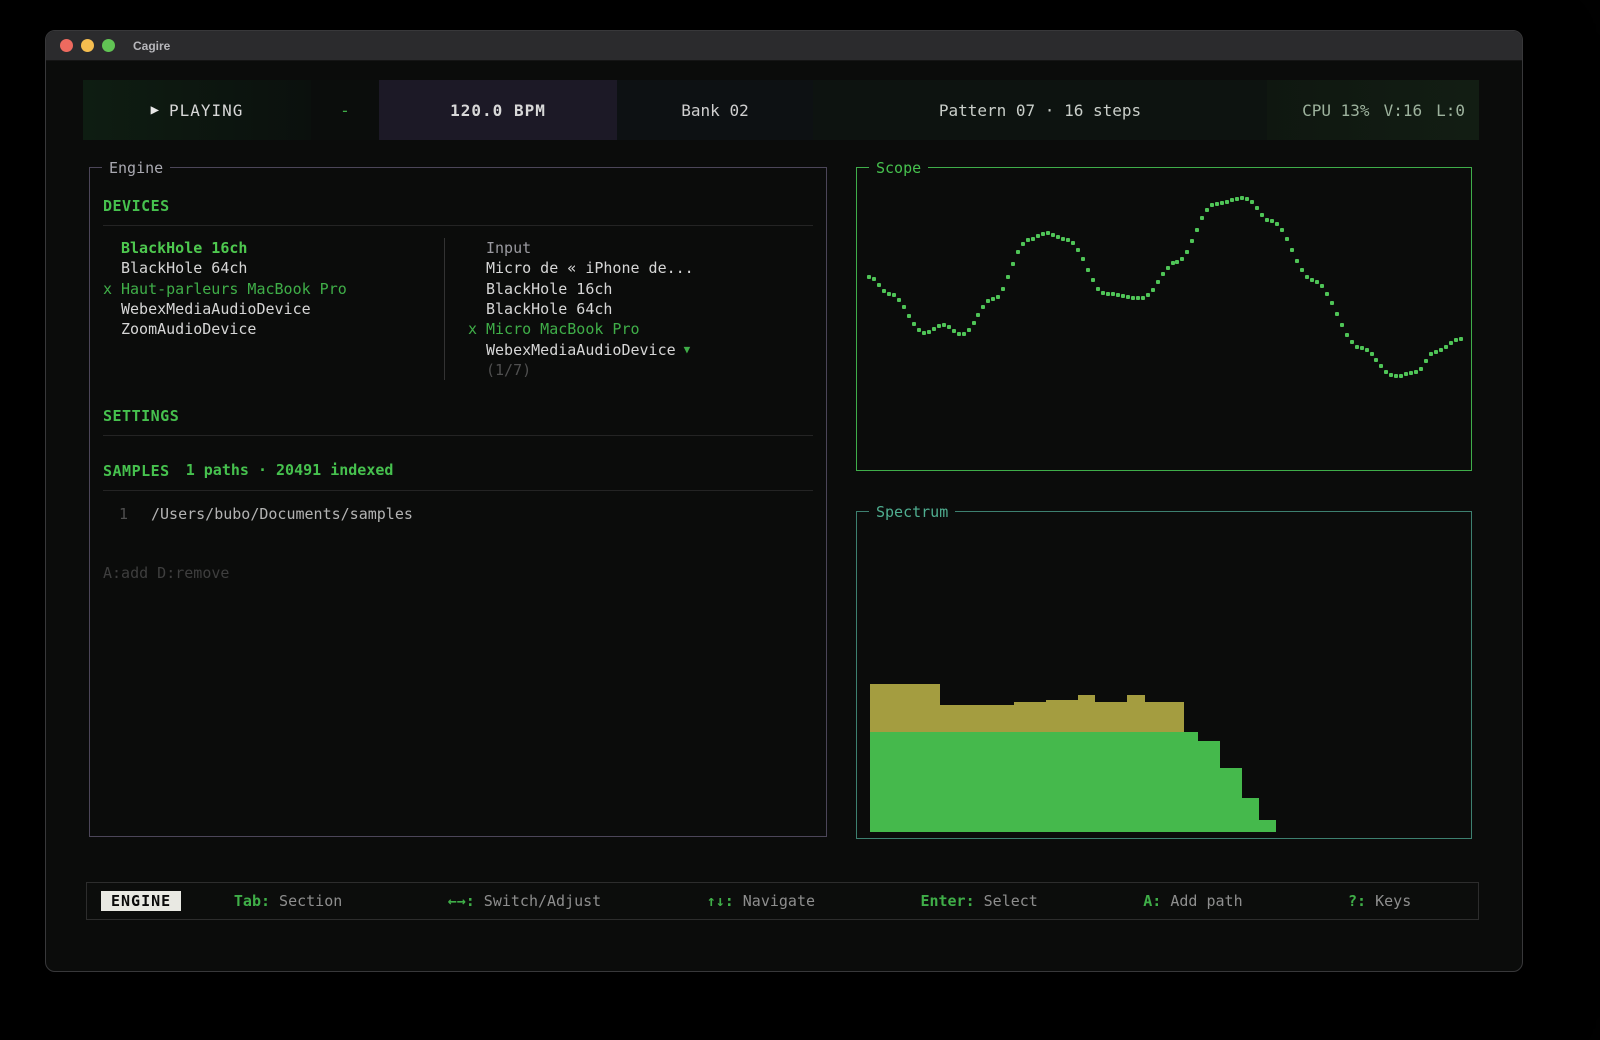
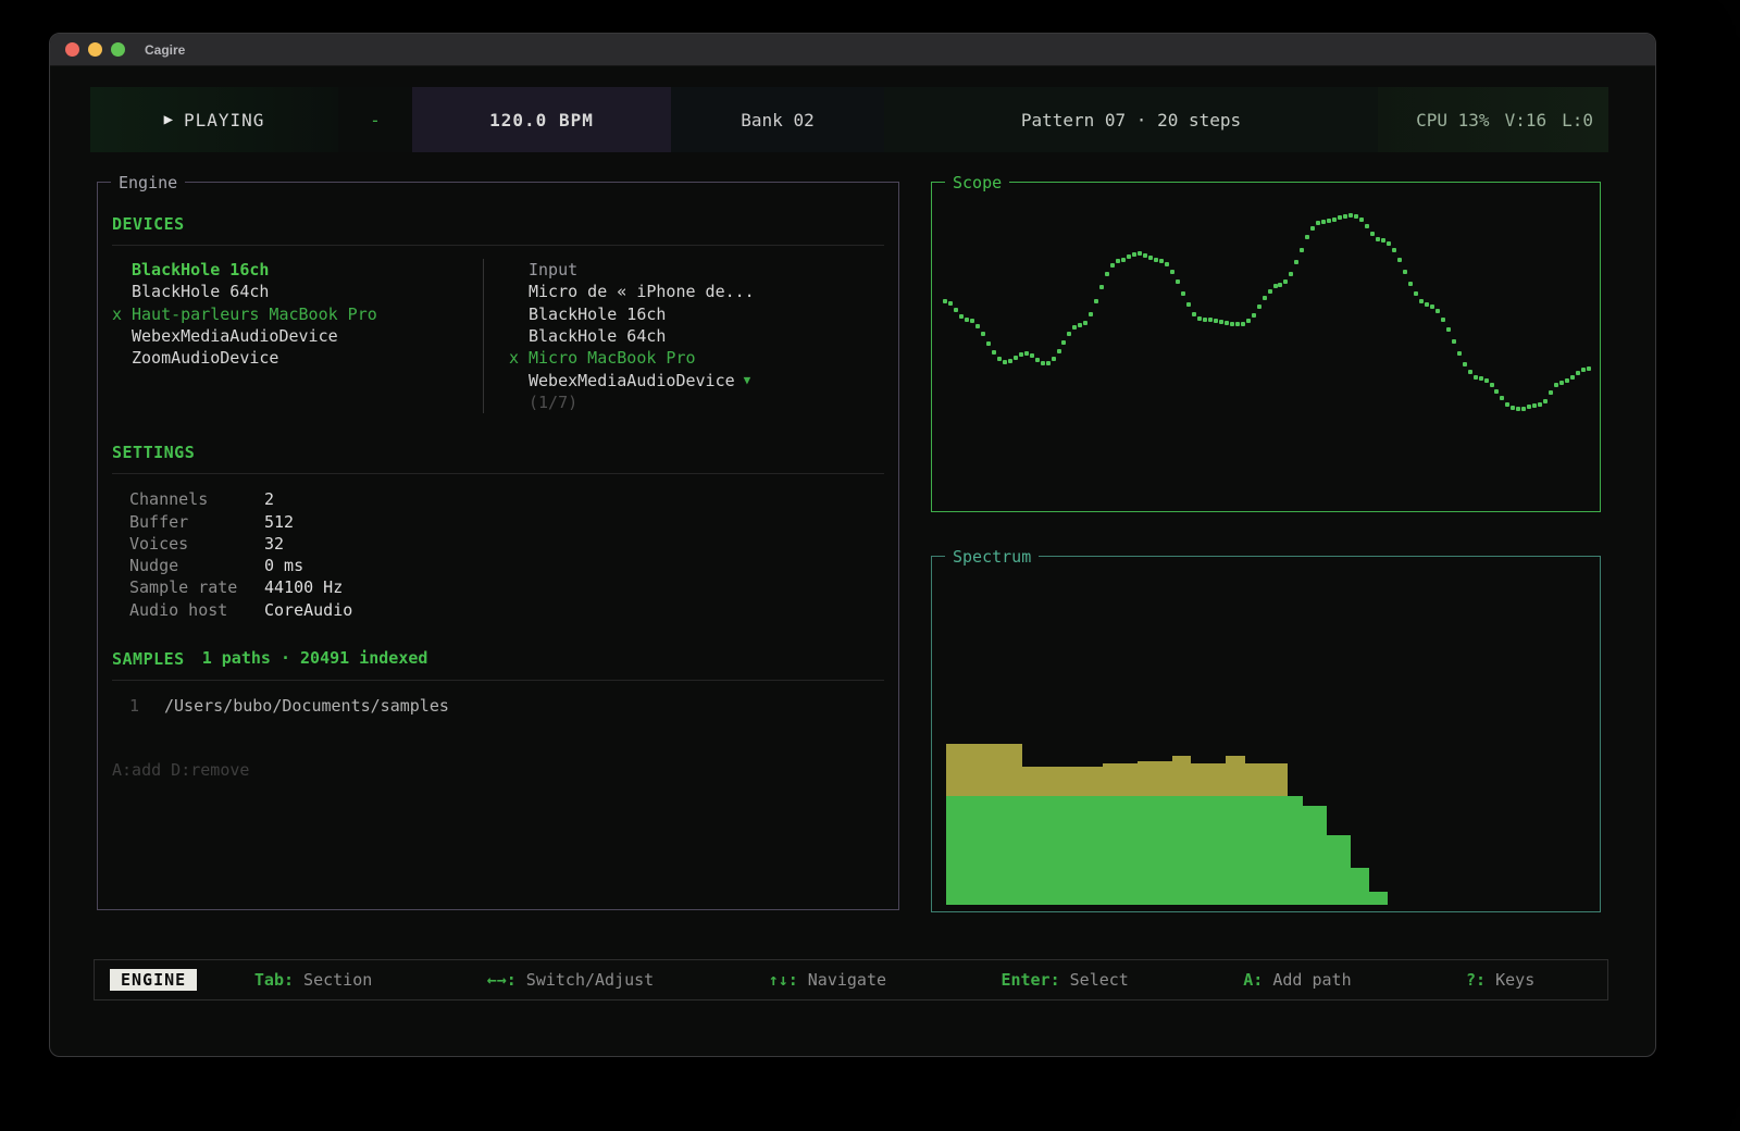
  Cagire
  ▶
  PLAYING
  -
  120.0 BPM
  Bank 02
- Pattern 07 · 16 steps
+ Pattern 07 · 20 steps
  CPU 13%
  V:16
  L:0
  Engine
  DEVICES
  BlackHole 16ch
  BlackHole 64ch
  x
  Haut-parleurs MacBook Pro
  WebexMediaAudioDevice
  ZoomAudioDevice
  Input
  Micro de « iPhone de...
  BlackHole 16ch
  BlackHole 64ch
  x
  Micro MacBook Pro
  WebexMediaAudioDevice
  ▼
  (1/7)
  SETTINGS
+ Channels
+ 2
+ Buffer
+ 512
+ Voices
+ 32
+ Nudge
+ 0 ms
+ Sample rate
+ 44100 Hz
+ Audio host
+ CoreAudio
  SAMPLES
  1 paths · 20491 indexed
  1
  /Users/bubo/Documents/samples
  A:add D:remove
  Scope
  Spectrum
  ENGINE
  Tab: Section
  ←→: Switch/Adjust
  ↑↓: Navigate
  Enter: Select
  A: Add path
  ?: Keys
